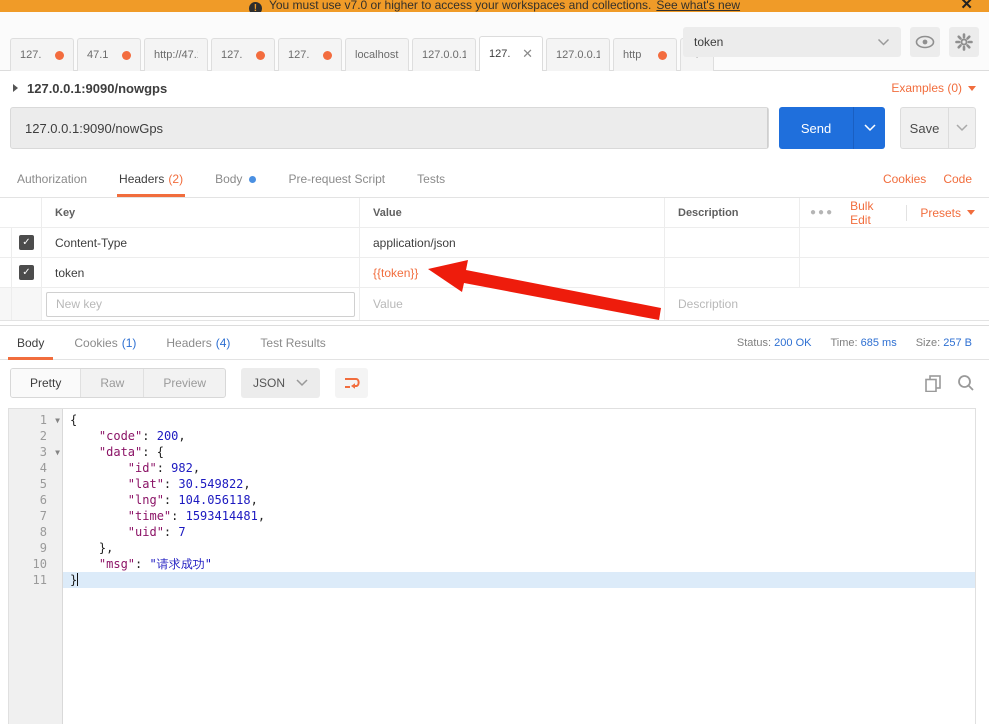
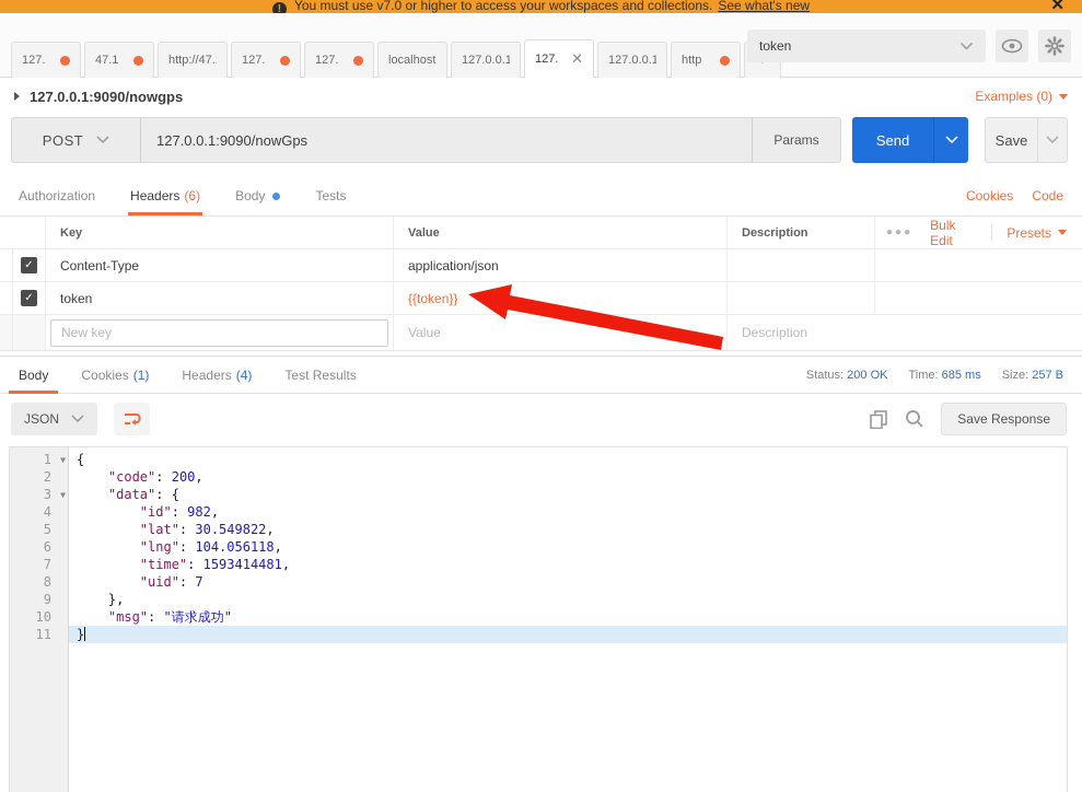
  ! You must use v7.0 or higher to access your workspaces and collections. See what's new
  ✕
  127.
  47.1
  http://47.
  127.
  127.
  localhost
  127.0.0.1
  127.
  ✕
  127.0.0.1
  http
  token
  127.0.0.1:9090/nowgps
  Examples (0)
+ POST
  127.0.0.1:9090/nowGps
+ Params
  Send
  Save
  Authorization
  Headers
- (2)
+ (6)
  Body
- Pre-request Script
  Tests
  Cookies
  Code
  Key
  Value
  Description
  ●●●
  Bulk Edit
  Presets
  ✓
  Content-Type
  application/json
  ✓
  token
  {{token}}
  New key
  Value
  Description
  Body
  Cookies
  (1)
  Headers
  (4)
  Test Results
  Status: 200 OK
  Time: 685 ms
  Size: 257 B
- Pretty
- Raw
- Preview
  JSON
+ Save Response
  1
  ▼
  {
  2
  "code": 200,
  3
  ▼
  "data": {
  4
  "id": 982,
  5
  "lat": 30.549822,
  6
  "lng": 104.056118,
  7
  "time": 1593414481,
  8
  "uid": 7
  9
  },
  10
  "msg": "请求成功"
  11
  }
